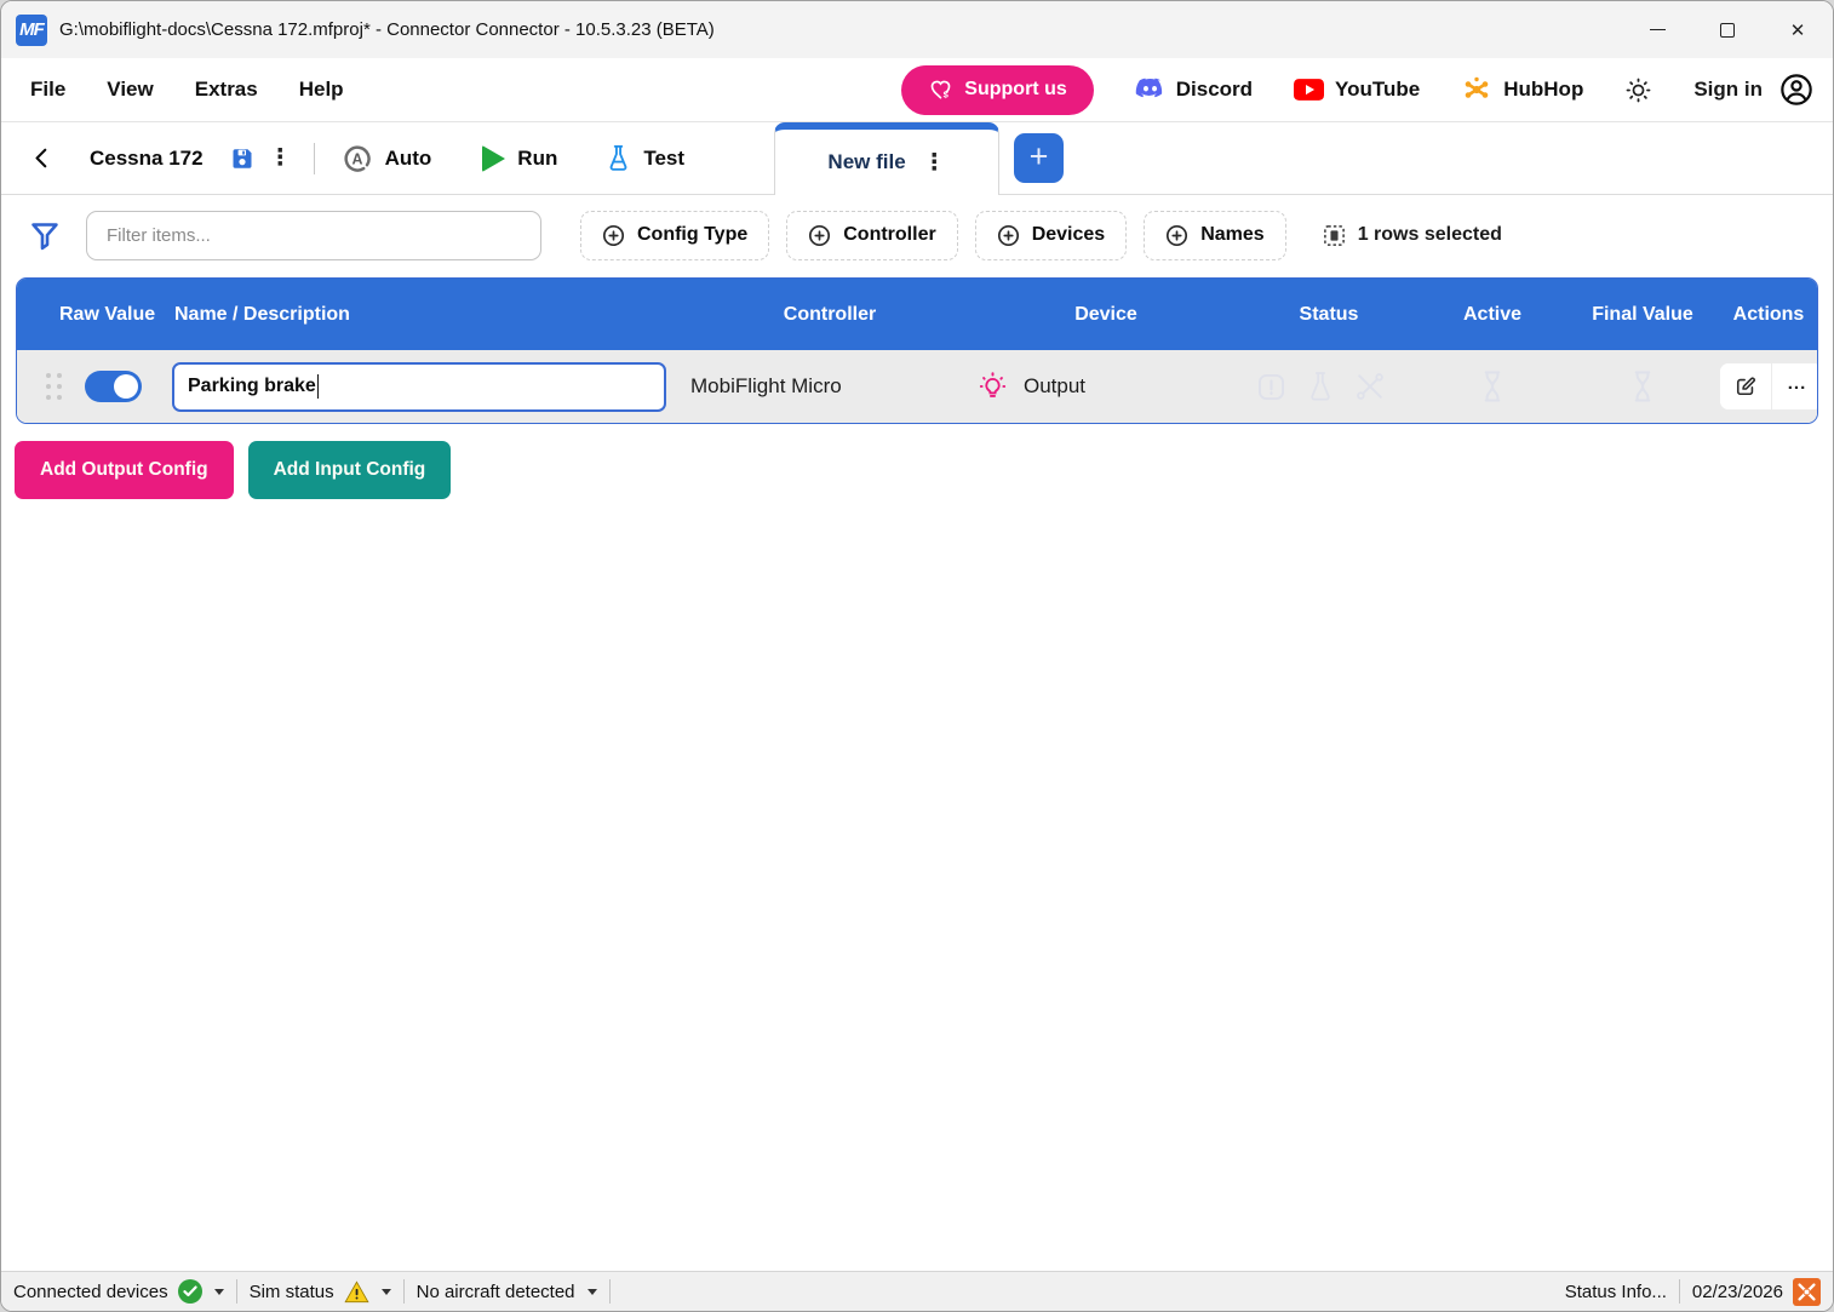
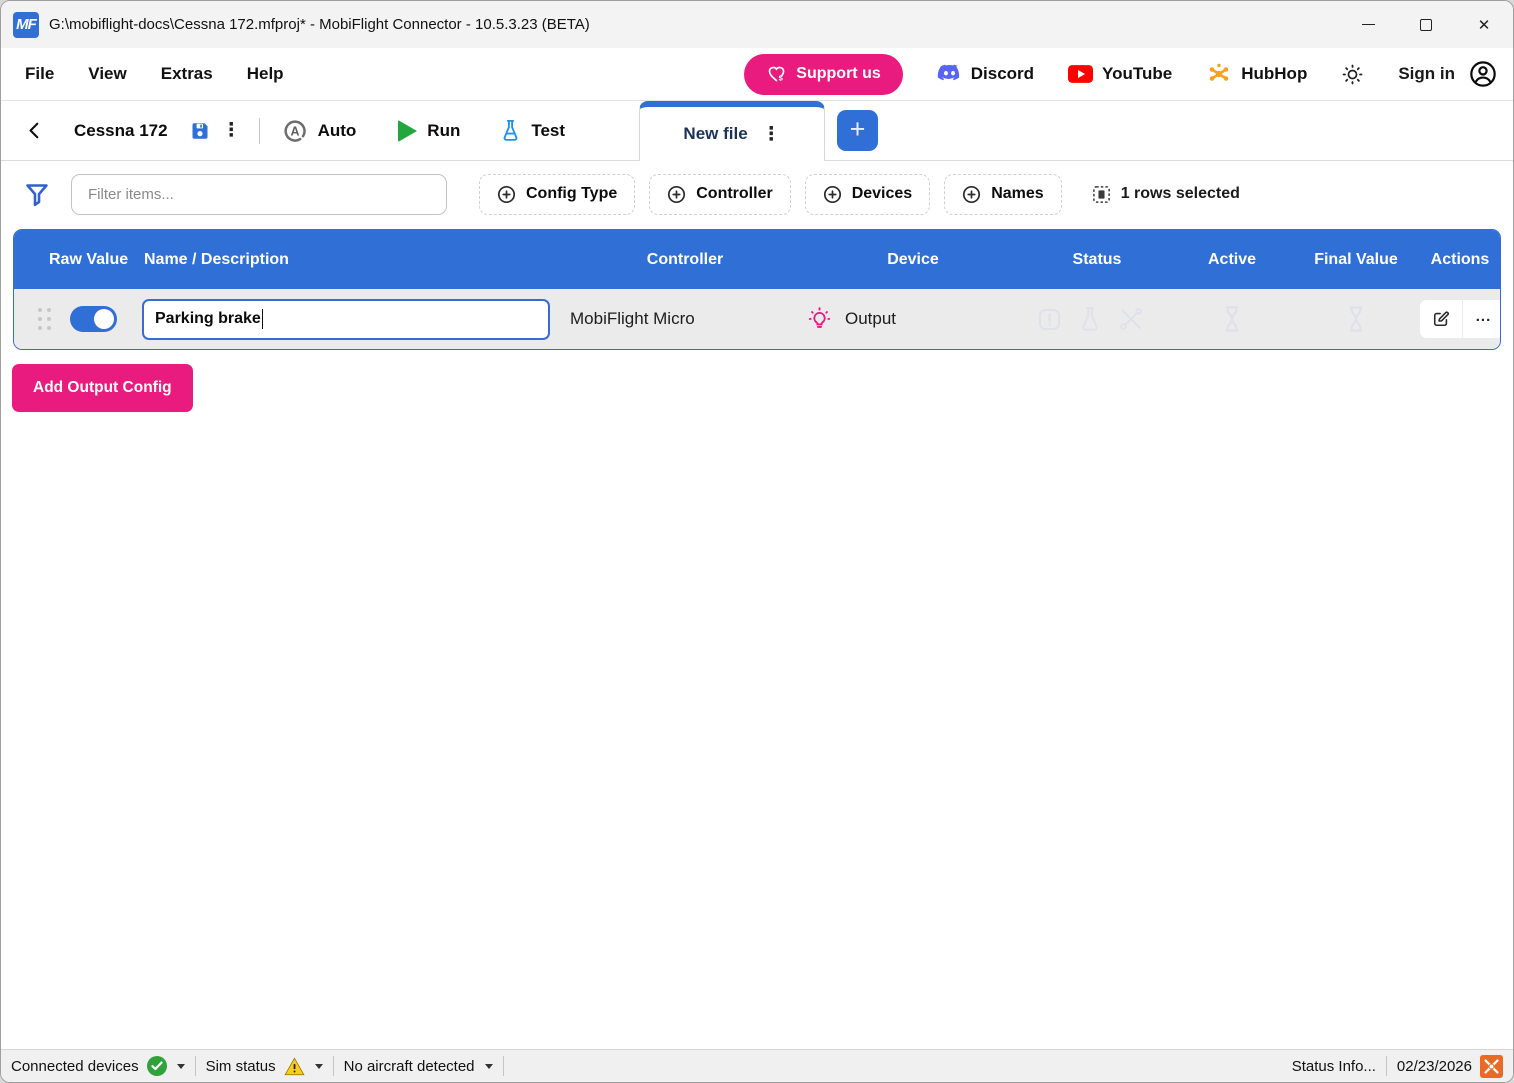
  MF
- G:\mobiflight-docs\Cessna 172.mfproj* - Connector Connector - 10.5.3.23 (BETA)
+ G:\mobiflight-docs\Cessna 172.mfproj* - MobiFlight Connector - 10.5.3.23 (BETA)
  ✕
  File
  View
  Extras
  Help
  $
  Support us
  Discord
  YouTube
  HubHop
  Sign in
  Cessna 172
  ⋮
  A
  Auto
  Run
  Test
  New file
  ⋮
  +
  Filter items...
  Config Type
  Controller
  Devices
  Names
  1 rows selected
  Raw Value
  Name / Description
  Controller
  Device
  Status
  Active
  Final Value
  Actions
  Parking brake
  MobiFlight Micro
  Output
  ...
  Add Output Config
- Add Input Config
  Connected devices
  Sim status
  No aircraft detected
  Status Info...
  02/23/2026
